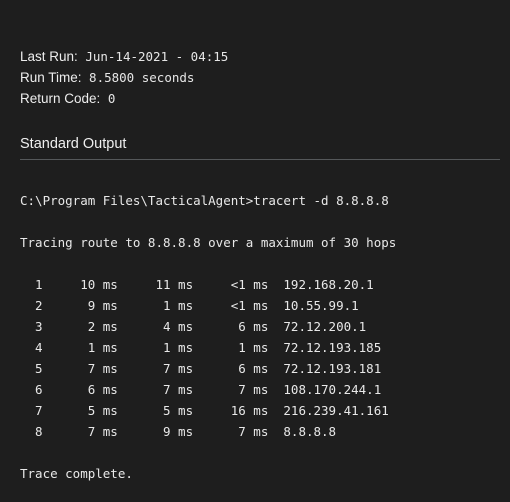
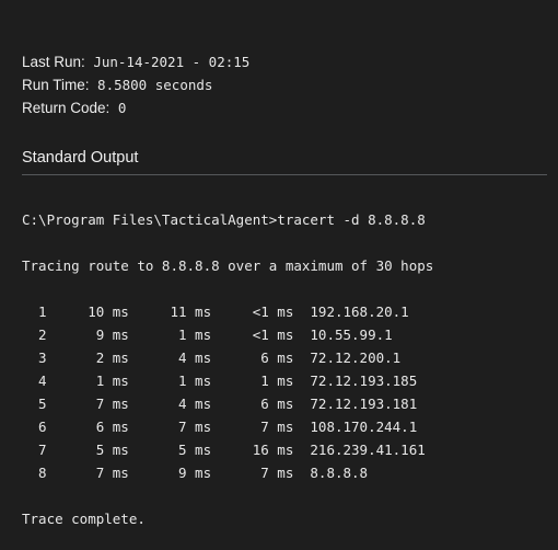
- Last Run: Jun-14-2021 - 04:15
+ Last Run: Jun-14-2021 - 02:15
  Run Time: 8.5800 seconds
  Return Code: 0
  Standard Output
  C:\Program Files\TacticalAgent>tracert -d 8.8.8.8
  Tracing route to 8.8.8.8 over a maximum of 30 hops
  1 10 ms 11 ms <1 ms 192.168.20.1
  2 9 ms 1 ms <1 ms 10.55.99.1
  3 2 ms 4 ms 6 ms 72.12.200.1
  4 1 ms 1 ms 1 ms 72.12.193.185
- 5 7 ms 7 ms 6 ms 72.12.193.181
+ 5 7 ms 4 ms 6 ms 72.12.193.181
  6 6 ms 7 ms 7 ms 108.170.244.1
  7 5 ms 5 ms 16 ms 216.239.41.161
  8 7 ms 9 ms 7 ms 8.8.8.8
  Trace complete.
